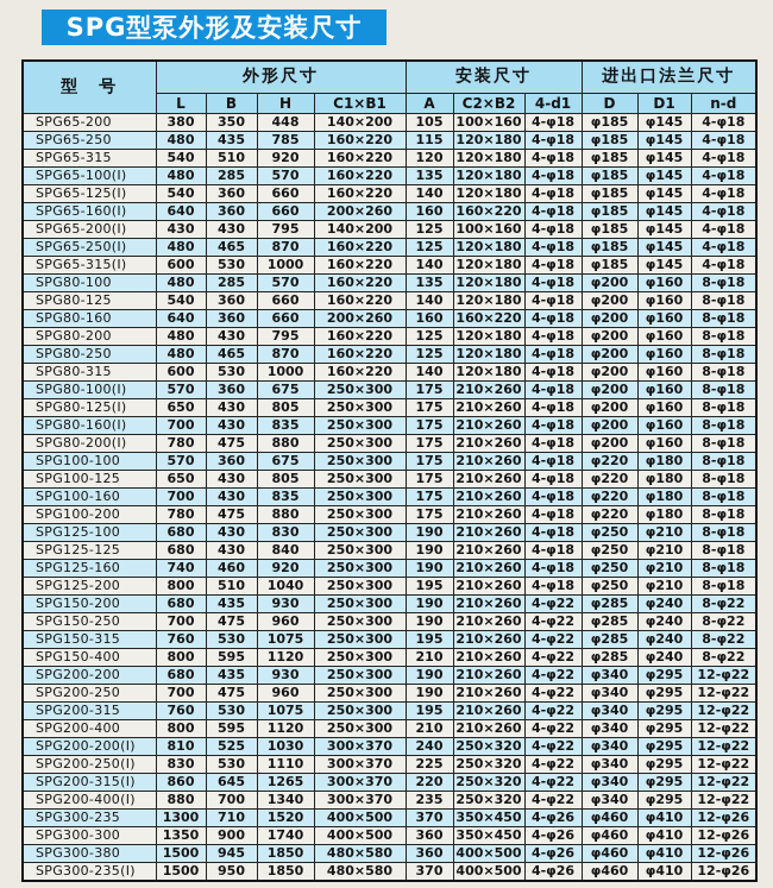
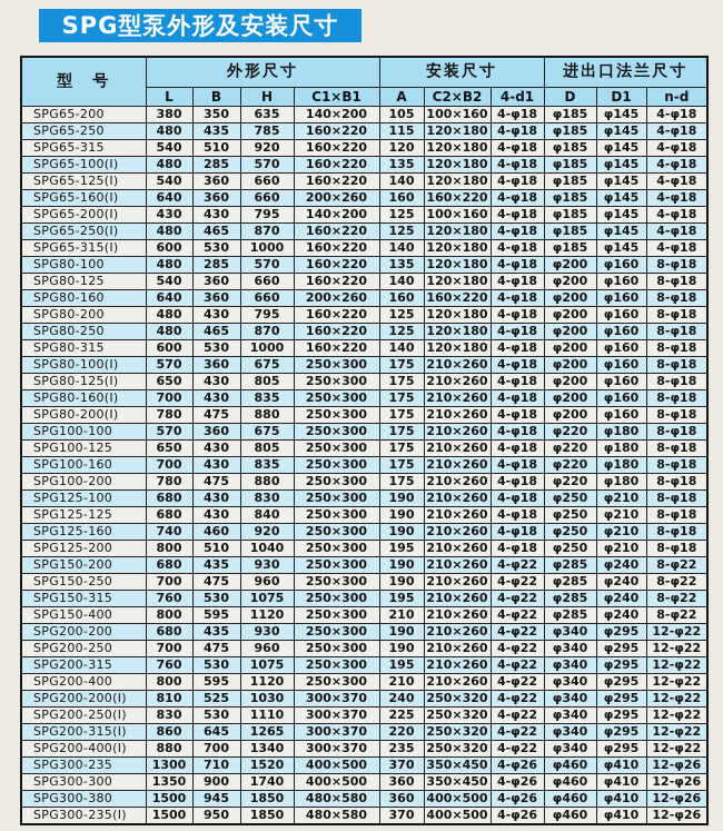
  SPG型泵外形及安装尺寸
  型 号	外形尺寸	安装尺寸	进出口法兰尺寸
  L	B	H	C1×B1	A	C2×B2	4-d1	D	D1	n-d
- SPG65-200	380	350	448	140×200	105	100×160	4-φ18	φ185	φ145	4-φ18
+ SPG65-200	380	350	635	140×200	105	100×160	4-φ18	φ185	φ145	4-φ18
  SPG65-250	480	435	785	160×220	115	120×180	4-φ18	φ185	φ145	4-φ18
  SPG65-315	540	510	920	160×220	120	120×180	4-φ18	φ185	φ145	4-φ18
  SPG65-100(I)	480	285	570	160×220	135	120×180	4-φ18	φ185	φ145	4-φ18
  SPG65-125(I)	540	360	660	160×220	140	120×180	4-φ18	φ185	φ145	4-φ18
  SPG65-160(I)	640	360	660	200×260	160	160×220	4-φ18	φ185	φ145	4-φ18
  SPG65-200(I)	430	430	795	140×200	125	100×160	4-φ18	φ185	φ145	4-φ18
  SPG65-250(I)	480	465	870	160×220	125	120×180	4-φ18	φ185	φ145	4-φ18
  SPG65-315(I)	600	530	1000	160×220	140	120×180	4-φ18	φ185	φ145	4-φ18
  SPG80-100	480	285	570	160×220	135	120×180	4-φ18	φ200	φ160	8-φ18
  SPG80-125	540	360	660	160×220	140	120×180	4-φ18	φ200	φ160	8-φ18
  SPG80-160	640	360	660	200×260	160	160×220	4-φ18	φ200	φ160	8-φ18
  SPG80-200	480	430	795	160×220	125	120×180	4-φ18	φ200	φ160	8-φ18
  SPG80-250	480	465	870	160×220	125	120×180	4-φ18	φ200	φ160	8-φ18
  SPG80-315	600	530	1000	160×220	140	120×180	4-φ18	φ200	φ160	8-φ18
  SPG80-100(I)	570	360	675	250×300	175	210×260	4-φ18	φ200	φ160	8-φ18
  SPG80-125(I)	650	430	805	250×300	175	210×260	4-φ18	φ200	φ160	8-φ18
  SPG80-160(I)	700	430	835	250×300	175	210×260	4-φ18	φ200	φ160	8-φ18
  SPG80-200(I)	780	475	880	250×300	175	210×260	4-φ18	φ200	φ160	8-φ18
  SPG100-100	570	360	675	250×300	175	210×260	4-φ18	φ220	φ180	8-φ18
  SPG100-125	650	430	805	250×300	175	210×260	4-φ18	φ220	φ180	8-φ18
  SPG100-160	700	430	835	250×300	175	210×260	4-φ18	φ220	φ180	8-φ18
  SPG100-200	780	475	880	250×300	175	210×260	4-φ18	φ220	φ180	8-φ18
  SPG125-100	680	430	830	250×300	190	210×260	4-φ18	φ250	φ210	8-φ18
  SPG125-125	680	430	840	250×300	190	210×260	4-φ18	φ250	φ210	8-φ18
  SPG125-160	740	460	920	250×300	190	210×260	4-φ18	φ250	φ210	8-φ18
  SPG125-200	800	510	1040	250×300	195	210×260	4-φ18	φ250	φ210	8-φ18
  SPG150-200	680	435	930	250×300	190	210×260	4-φ22	φ285	φ240	8-φ22
  SPG150-250	700	475	960	250×300	190	210×260	4-φ22	φ285	φ240	8-φ22
  SPG150-315	760	530	1075	250×300	195	210×260	4-φ22	φ285	φ240	8-φ22
  SPG150-400	800	595	1120	250×300	210	210×260	4-φ22	φ285	φ240	8-φ22
  SPG200-200	680	435	930	250×300	190	210×260	4-φ22	φ340	φ295	12-φ22
  SPG200-250	700	475	960	250×300	190	210×260	4-φ22	φ340	φ295	12-φ22
  SPG200-315	760	530	1075	250×300	195	210×260	4-φ22	φ340	φ295	12-φ22
  SPG200-400	800	595	1120	250×300	210	210×260	4-φ22	φ340	φ295	12-φ22
  SPG200-200(I)	810	525	1030	300×370	240	250×320	4-φ22	φ340	φ295	12-φ22
  SPG200-250(I)	830	530	1110	300×370	225	250×320	4-φ22	φ340	φ295	12-φ22
  SPG200-315(I)	860	645	1265	300×370	220	250×320	4-φ22	φ340	φ295	12-φ22
  SPG200-400(I)	880	700	1340	300×370	235	250×320	4-φ22	φ340	φ295	12-φ22
  SPG300-235	1300	710	1520	400×500	370	350×450	4-φ26	φ460	φ410	12-φ26
  SPG300-300	1350	900	1740	400×500	360	350×450	4-φ26	φ460	φ410	12-φ26
  SPG300-380	1500	945	1850	480×580	360	400×500	4-φ26	φ460	φ410	12-φ26
  SPG300-235(I)	1500	950	1850	480×580	370	400×500	4-φ26	φ460	φ410	12-φ26
